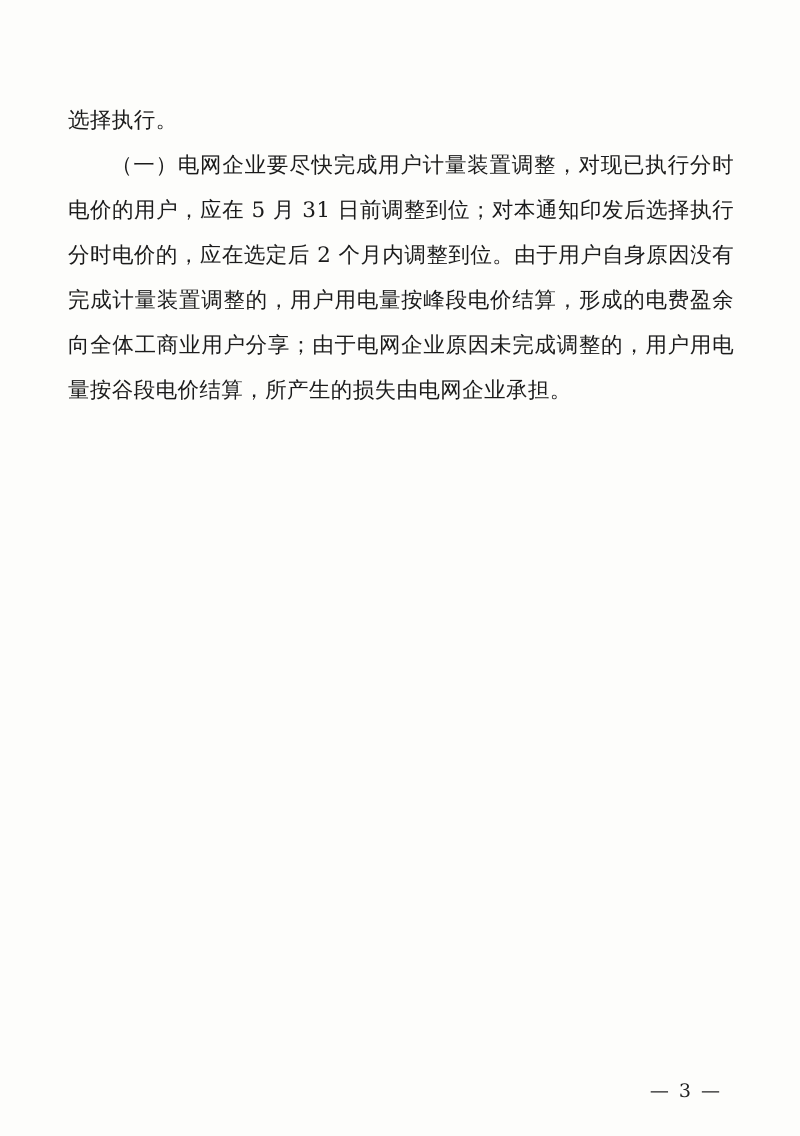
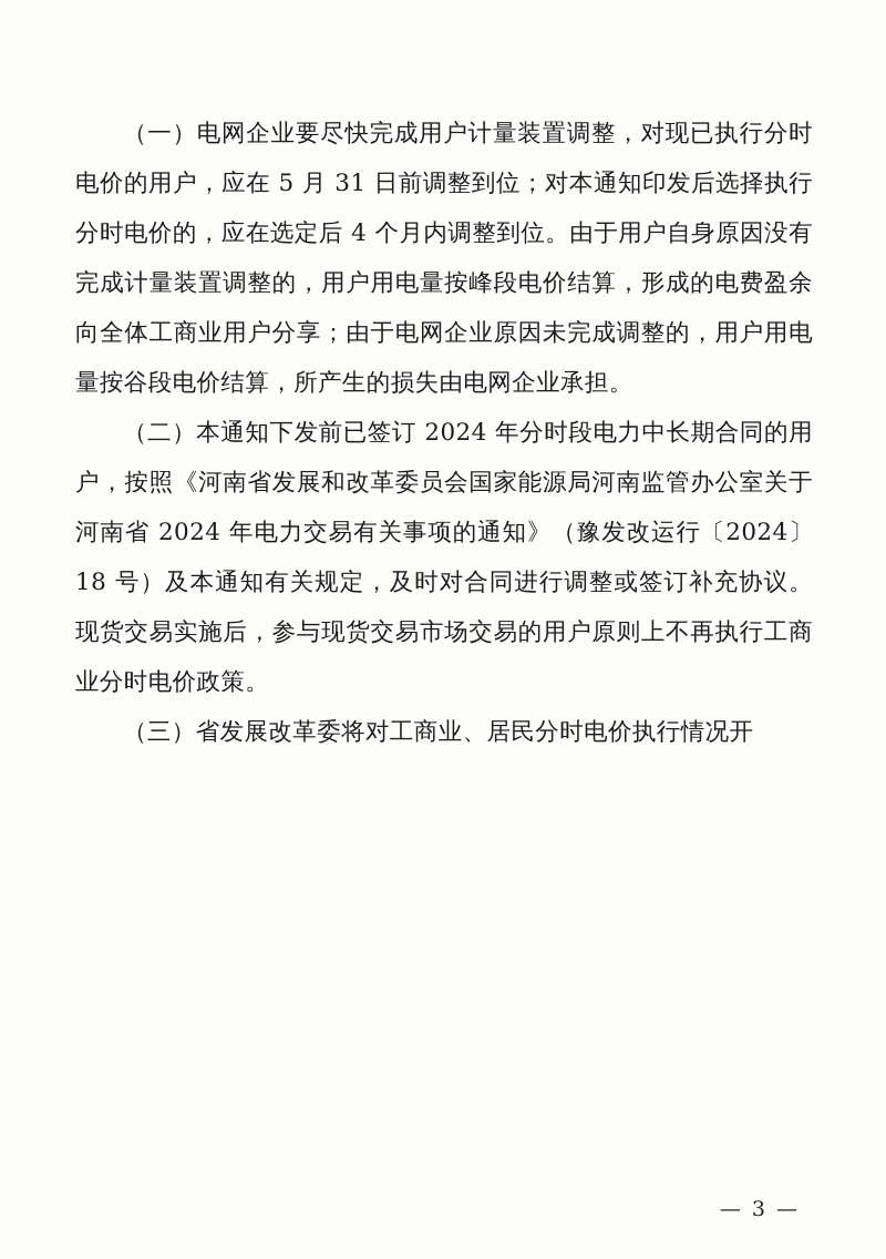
- 选择执行。
- （一）电网企业要尽快完成用户计量装置调整，对现已执行分时电价的用户，应在 5 月 31 日前调整到位；对本通知印发后选择执行分时电价的，应在选定后 2 个月内调整到位。由于用户自身原因没有完成计量装置调整的，用户用电量按峰段电价结算，形成的电费盈余向全体工商业用户分享；由于电网企业原因未完成调整的，用户用电量按谷段电价结算，所产生的损失由电网企业承担。
+ （一）电网企业要尽快完成用户计量装置调整，对现已执行分时电价的用户，应在 5 月 31 日前调整到位；对本通知印发后选择执行分时电价的，应在选定后 4 个月内调整到位。由于用户自身原因没有完成计量装置调整的，用户用电量按峰段电价结算，形成的电费盈余向全体工商业用户分享；由于电网企业原因未完成调整的，用户用电量按谷段电价结算，所产生的损失由电网企业承担。
+ （二）本通知下发前已签订 2024 年分时段电力中长期合同的用户，按照《河南省发展和改革委员会国家能源局河南监管办公室关于河南省 2024 年电力交易有关事项的通知》（豫发改运行〔2024〕18 号）及本通知有关规定，及时对合同进行调整或签订补充协议。现货交易实施后，参与现货交易市场交易的用户原则上不再执行工商业分时电价政策。
+ （三）省发展改革委将对工商业、居民分时电价执行情况开
  — 3 —
